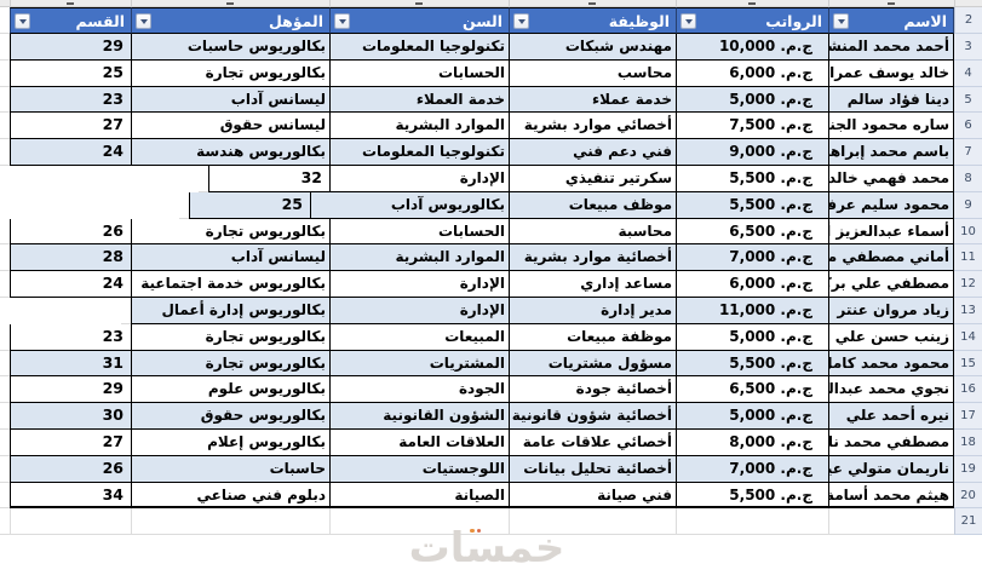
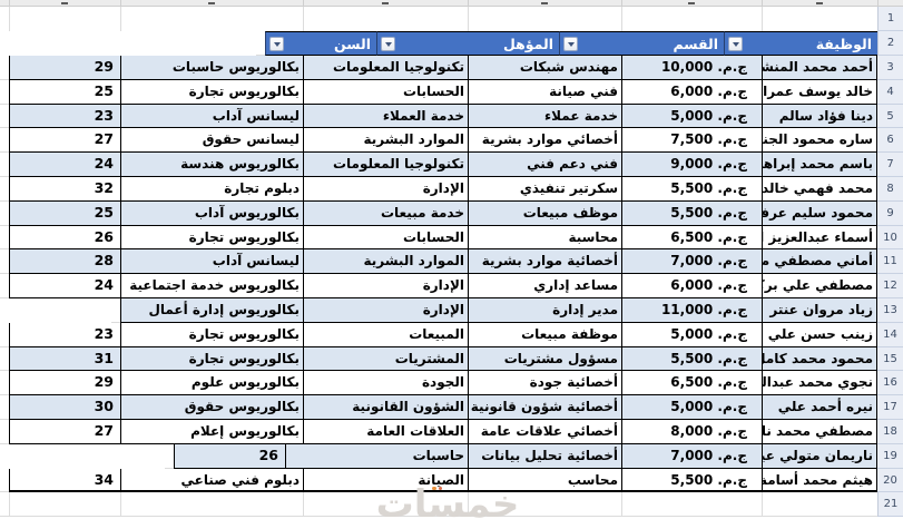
+ 1
  2
- الاسم
- الرواتب
  الوظيفة
- السن
+ القسم
  المؤهل
- القسم
+ السن
  3
  أحمد محمد المنش
  ج.م. 10,000
  مهندس شبكات
  تكنولوجيا المعلومات
  بكالوريوس حاسبات
  29
  4
  خالد يوسف عمرا
  ج.م. 6,000
- محاسب
+ فني صيانة
  الحسابات
  بكالوريوس تجارة
  25
  5
  دينا فؤاد سالم
  ج.م. 5,000
  خدمة عملاء
  خدمة العملاء
  ليسانس آداب
  23
  6
  ساره محمود الجن
  ج.م. 7,500
  أخصائي موارد بشرية
  الموارد البشرية
  ليسانس حقوق
  27
  7
  باسم محمد إبراه
  ج.م. 9,000
  فني دعم فني
  تكنولوجيا المعلومات
  بكالوريوس هندسة
  24
  8
  محمد فهمي خالد
  ج.م. 5,500
  سكرتير تنفيذي
  الإدارة
+ دبلوم تجارة
  32
  9
  محمود سليم عرف
  ج.م. 5,500
  موظف مبيعات
+ خدمة مبيعات
  بكالوريوس آداب
  25
  10
  أسماء عبدالعزيز أ
  ج.م. 6,500
  محاسبة
  الحسابات
  بكالوريوس تجارة
  26
  11
  أماني مصطفي م
  ج.م. 7,000
  أخصائية موارد بشرية
  الموارد البشرية
  ليسانس آداب
  28
  12
  مصطفي علي بر
  ج.م. 6,000
  مساعد إداري
  الإدارة
  بكالوريوس خدمة اجتماعية
  24
  13
  زياد مروان عنتر
  ج.م. 11,000
  مدير إدارة
  الإدارة
  بكالوريوس إدارة أعمال
  14
  زينب حسن علي
  ج.م. 5,000
  موظفة مبيعات
  المبيعات
  بكالوريوس تجارة
  23
  15
  محمود محمد كام
  ج.م. 5,500
  مسؤول مشتريات
  المشتريات
  بكالوريوس تجارة
  31
  16
  نجوي محمد عبدال
  ج.م. 6,500
  أخصائية جودة
  الجودة
  بكالوريوس علوم
  29
  17
  نيره أحمد علي
  ج.م. 5,000
  أخصائية شؤون قانونية
  الشؤون القانونية
  بكالوريوس حقوق
  30
  18
  مصطفي محمد نا
  ج.م. 8,000
  أخصائي علاقات عامة
  العلاقات العامة
  بكالوريوس إعلام
  27
  19
  ناريمان متولي عي
  ج.م. 7,000
  أخصائية تحليل بيانات
- اللوجستيات
  حاسبات
  26
  20
  هيثم محمد أسامة
  ج.م. 5,500
- فني صيانة
+ محاسب
  الصيانة
  دبلوم فني صناعي
  34
  21
  خمسات
